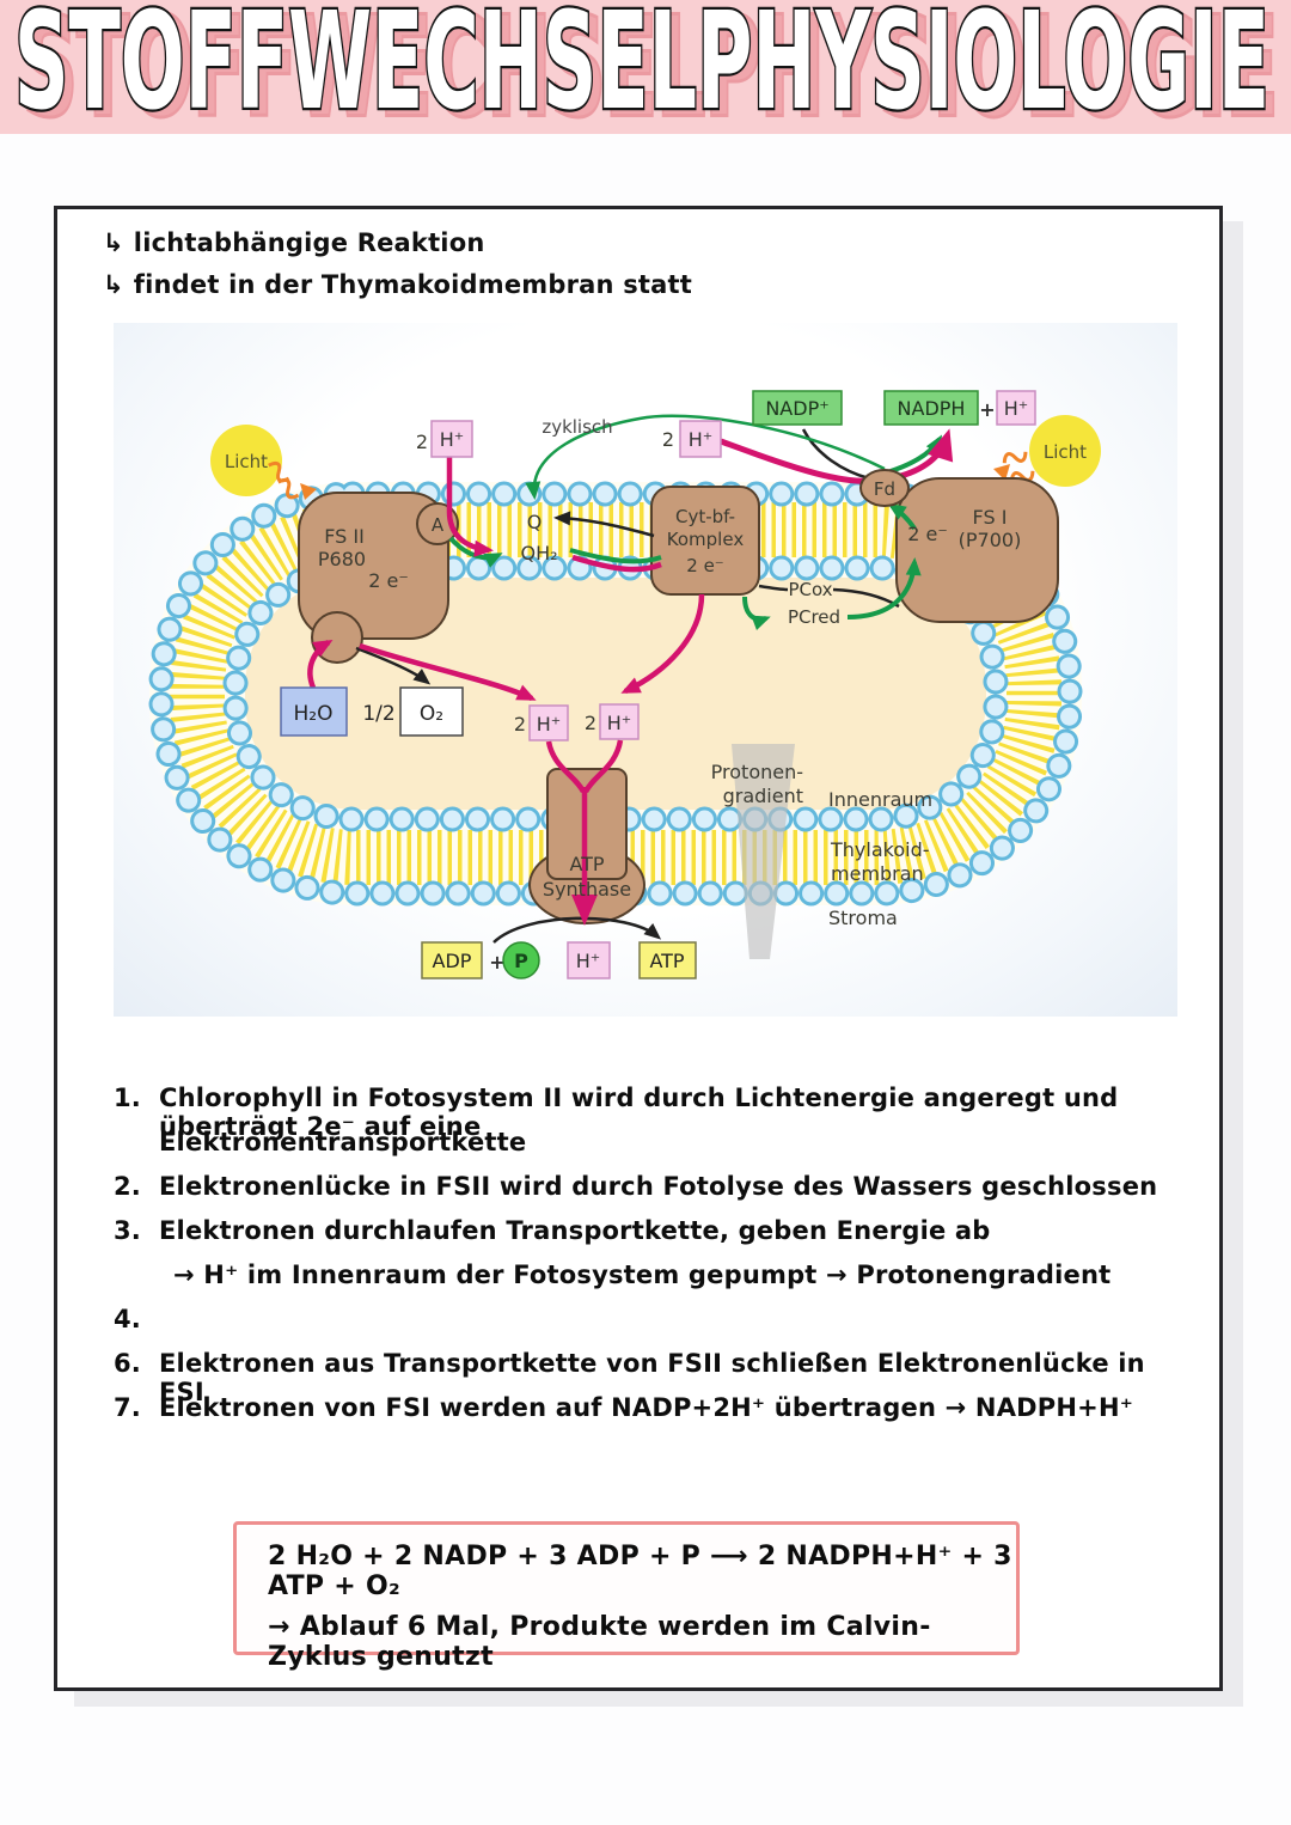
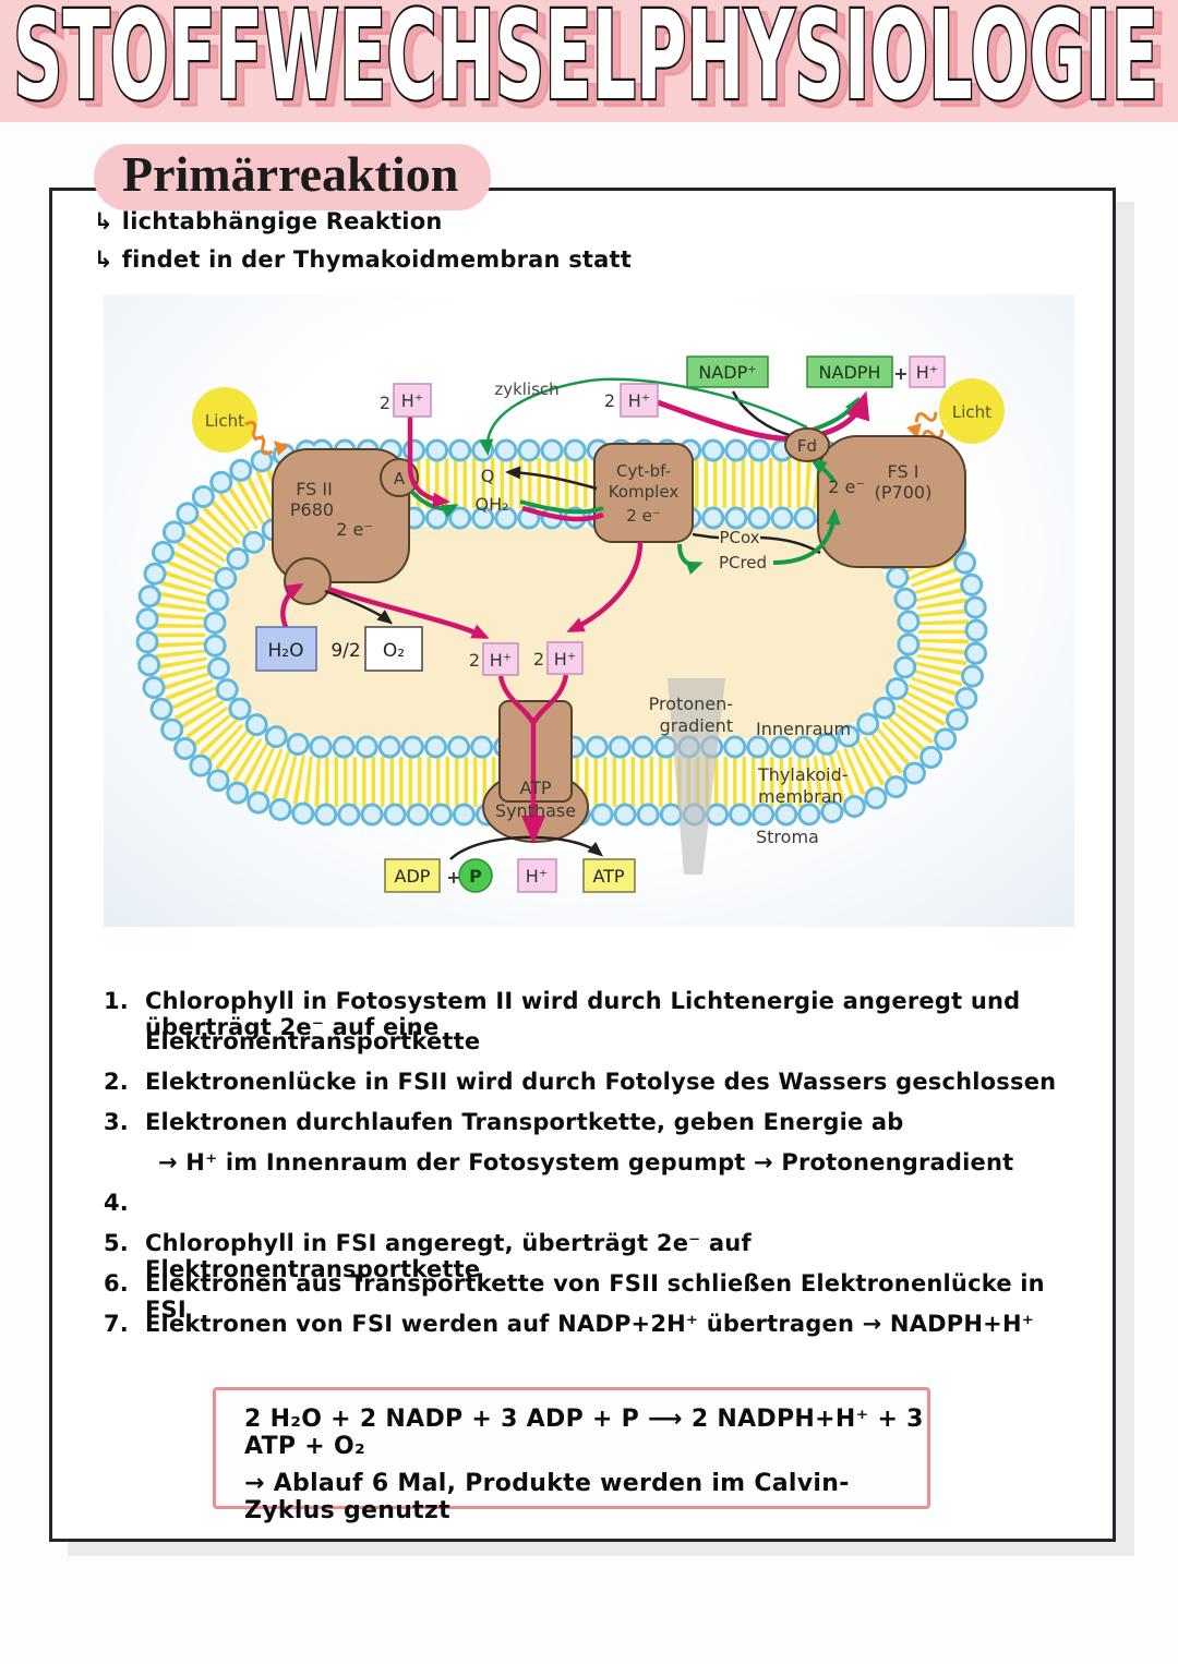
  STOFFWECHSELPHYSIOLOGIE
+ Primärreaktion
  ↳ lichtabhängige Reaktion
  ↳ findet in der Thymakoidmembran statt
  Licht
  Licht
  FS II
  P680
  2 e⁻
  A
  Cyt-bf-
  Komplex
  2 e⁻
  FS I
  (P700)
  2 e⁻
  Fd
  ATP
  Synthase
  Q
  QH₂
  zyklisch
  PCox
  PCred
  2
  H⁺
  2
  H⁺
  NADP⁺
  NADPH
  +
  H⁺
  H₂O
- 1/2
+ 9/2
  O₂
  2
  H⁺
  2
  H⁺
  ADP
  +
  P
  H⁺
  ATP
  Protonen-
  gradient
  Innenraum
  Thylakoid-
  membran
  Stroma
  1.
  Chlorophyll in Fotosystem II wird durch Lichtenergie angeregt und überträgt 2e⁻ auf eine
  Elektronentransportkette
  2.
  Elektronenlücke in FSII wird durch Fotolyse des Wassers geschlossen
  3.
  Elektronen durchlaufen Transportkette, geben Energie ab
  → H⁺ im Innenraum der Fotosystem gepumpt → Protonengradient
  4.
+ 5.
+ Chlorophyll in FSI angeregt, überträgt 2e⁻ auf Elektronentransportkette
  6.
  Elektronen aus Transportkette von FSII schließen Elektronenlücke in FSI
  7.
  Elektronen von FSI werden auf NADP+2H⁺ übertragen → NADPH+H⁺
  2 H₂O + 2 NADP + 3 ADP + P ⟶ 2 NADPH+H⁺ + 3 ATP + O₂
  → Ablauf 6 Mal, Produkte werden im Calvin-Zyklus genutzt
